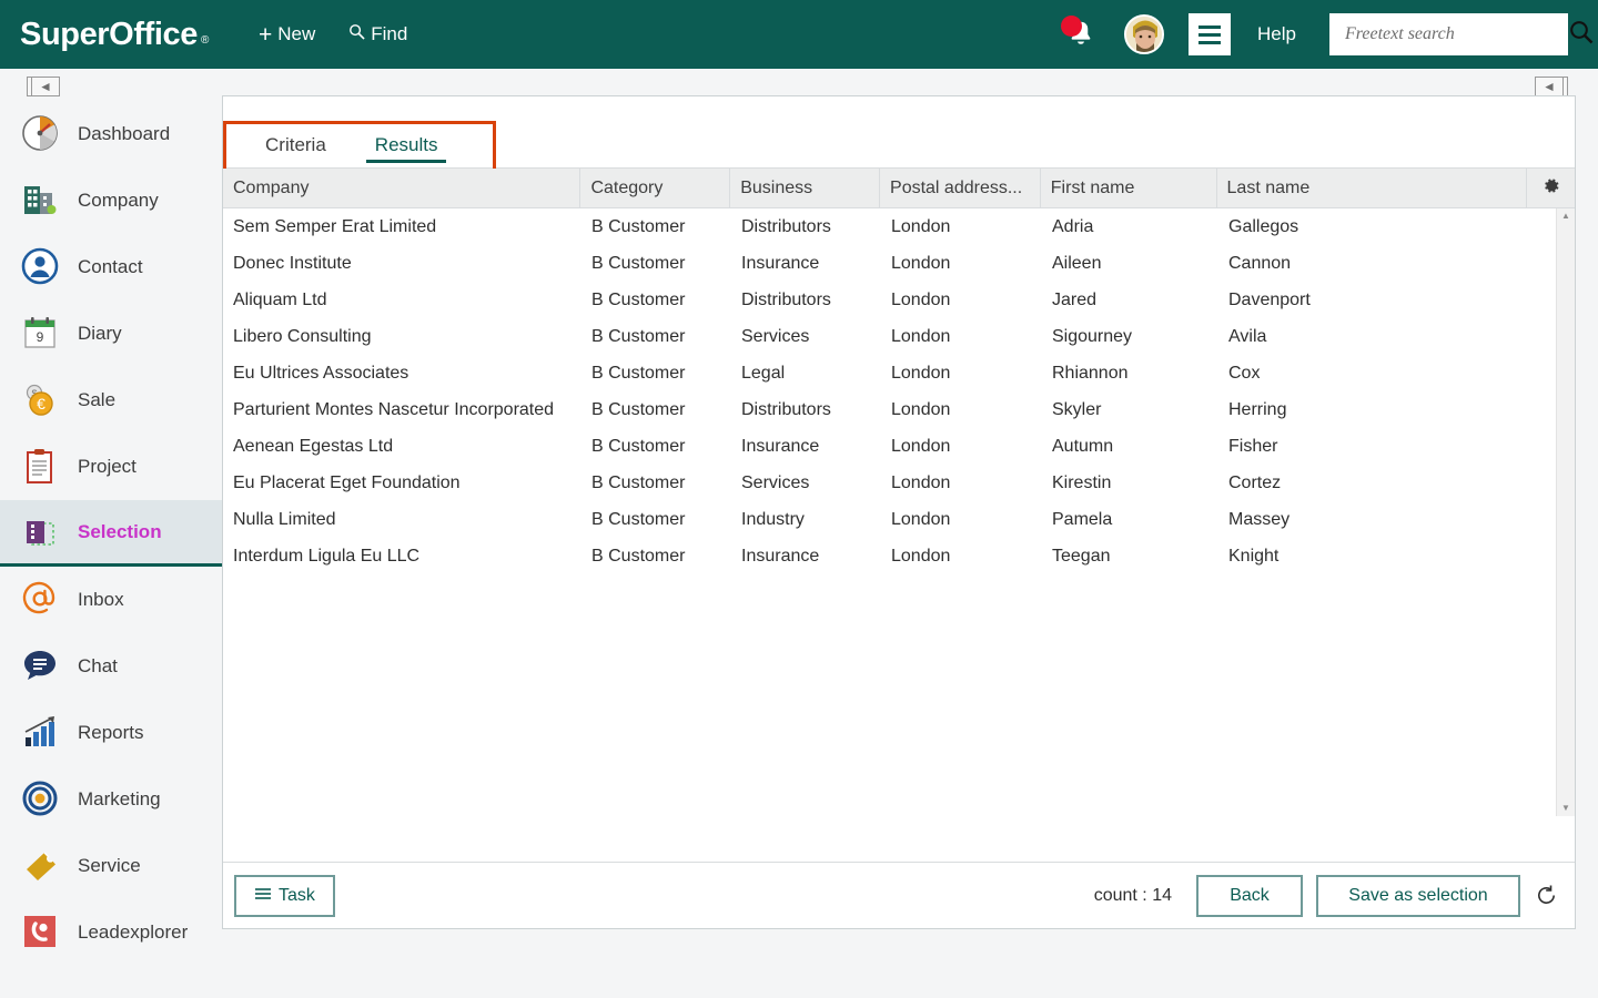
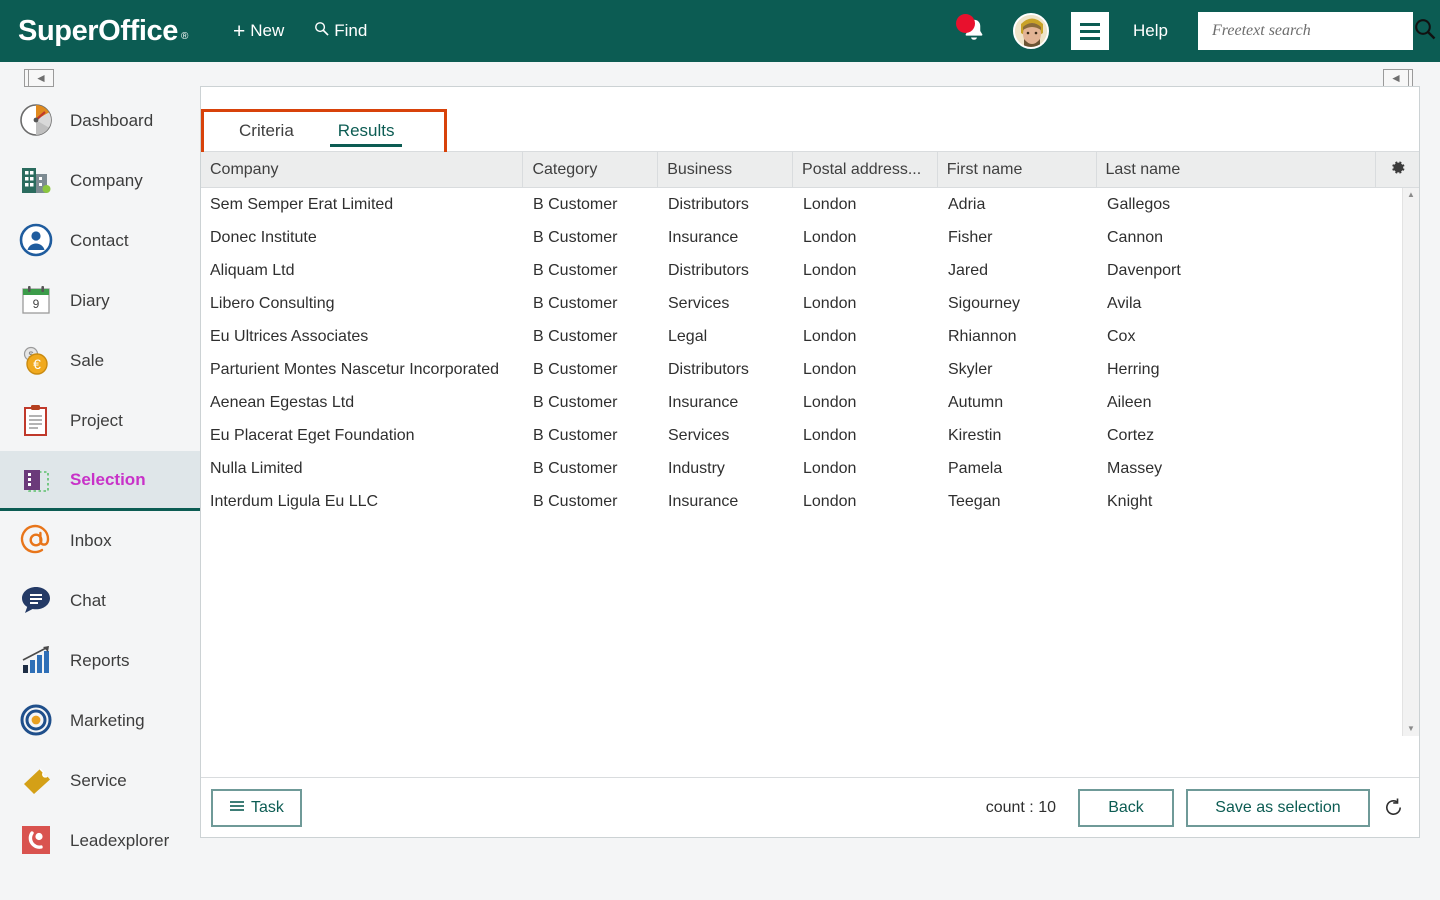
  SuperOffice
  ®
  +
  New
  Find
  Help
  Freetext search
  ◄
  Dashboard
  Company
  Contact
  9
  Diary
  $
  €
  Sale
  Project
  Selection
  Inbox
  Chat
  Reports
  Marketing
  Service
  Leadexplorer
  ◄
  Criteria
  Results
  Company
  Category
  Business
  Postal address...
  First name
  Last name
  Sem Semper Erat Limited
  B Customer
  Distributors
  London
  Adria
  Gallegos
  Donec Institute
  B Customer
  Insurance
  London
- Aileen
+ Fisher
  Cannon
  Aliquam Ltd
  B Customer
  Distributors
  London
  Jared
  Davenport
  Libero Consulting
  B Customer
  Services
  London
  Sigourney
  Avila
  Eu Ultrices Associates
  B Customer
  Legal
  London
  Rhiannon
  Cox
  Parturient Montes Nascetur Incorporated
  B Customer
  Distributors
  London
  Skyler
  Herring
  Aenean Egestas Ltd
  B Customer
  Insurance
  London
  Autumn
- Fisher
+ Aileen
  Eu Placerat Eget Foundation
  B Customer
  Services
  London
  Kirestin
  Cortez
  Nulla Limited
  B Customer
  Industry
  London
  Pamela
  Massey
  Interdum Ligula Eu LLC
  B Customer
  Insurance
  London
  Teegan
  Knight
  ▲
  ▼
  Task
- count : 14
+ count : 10
  Back
  Save as selection
